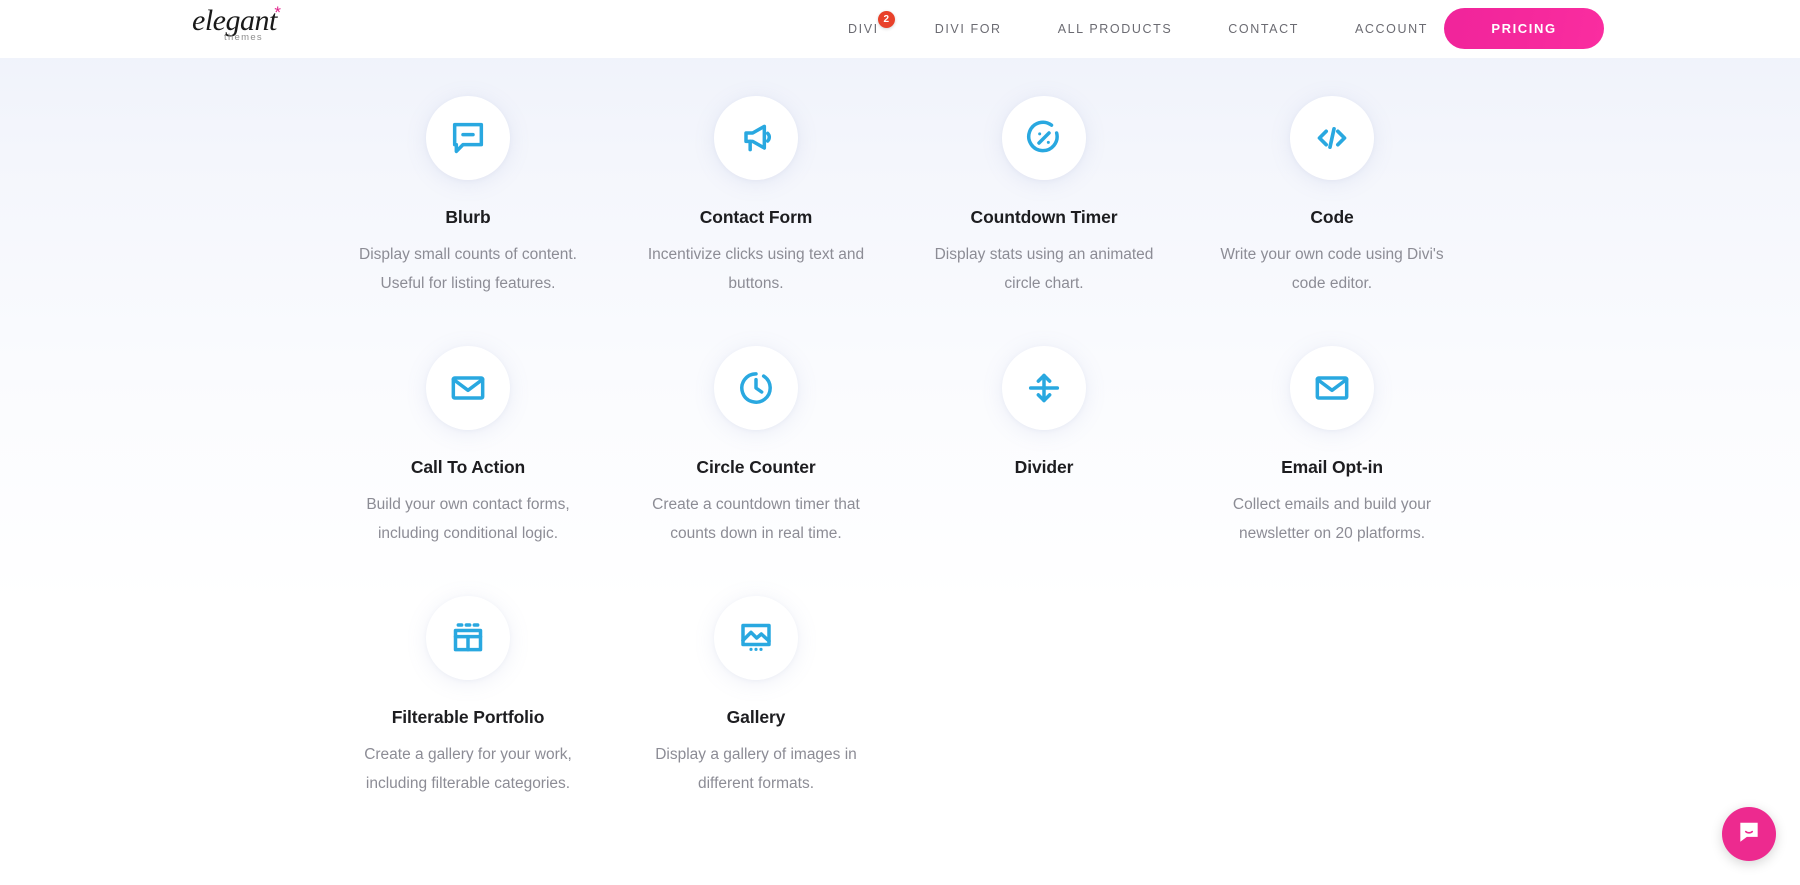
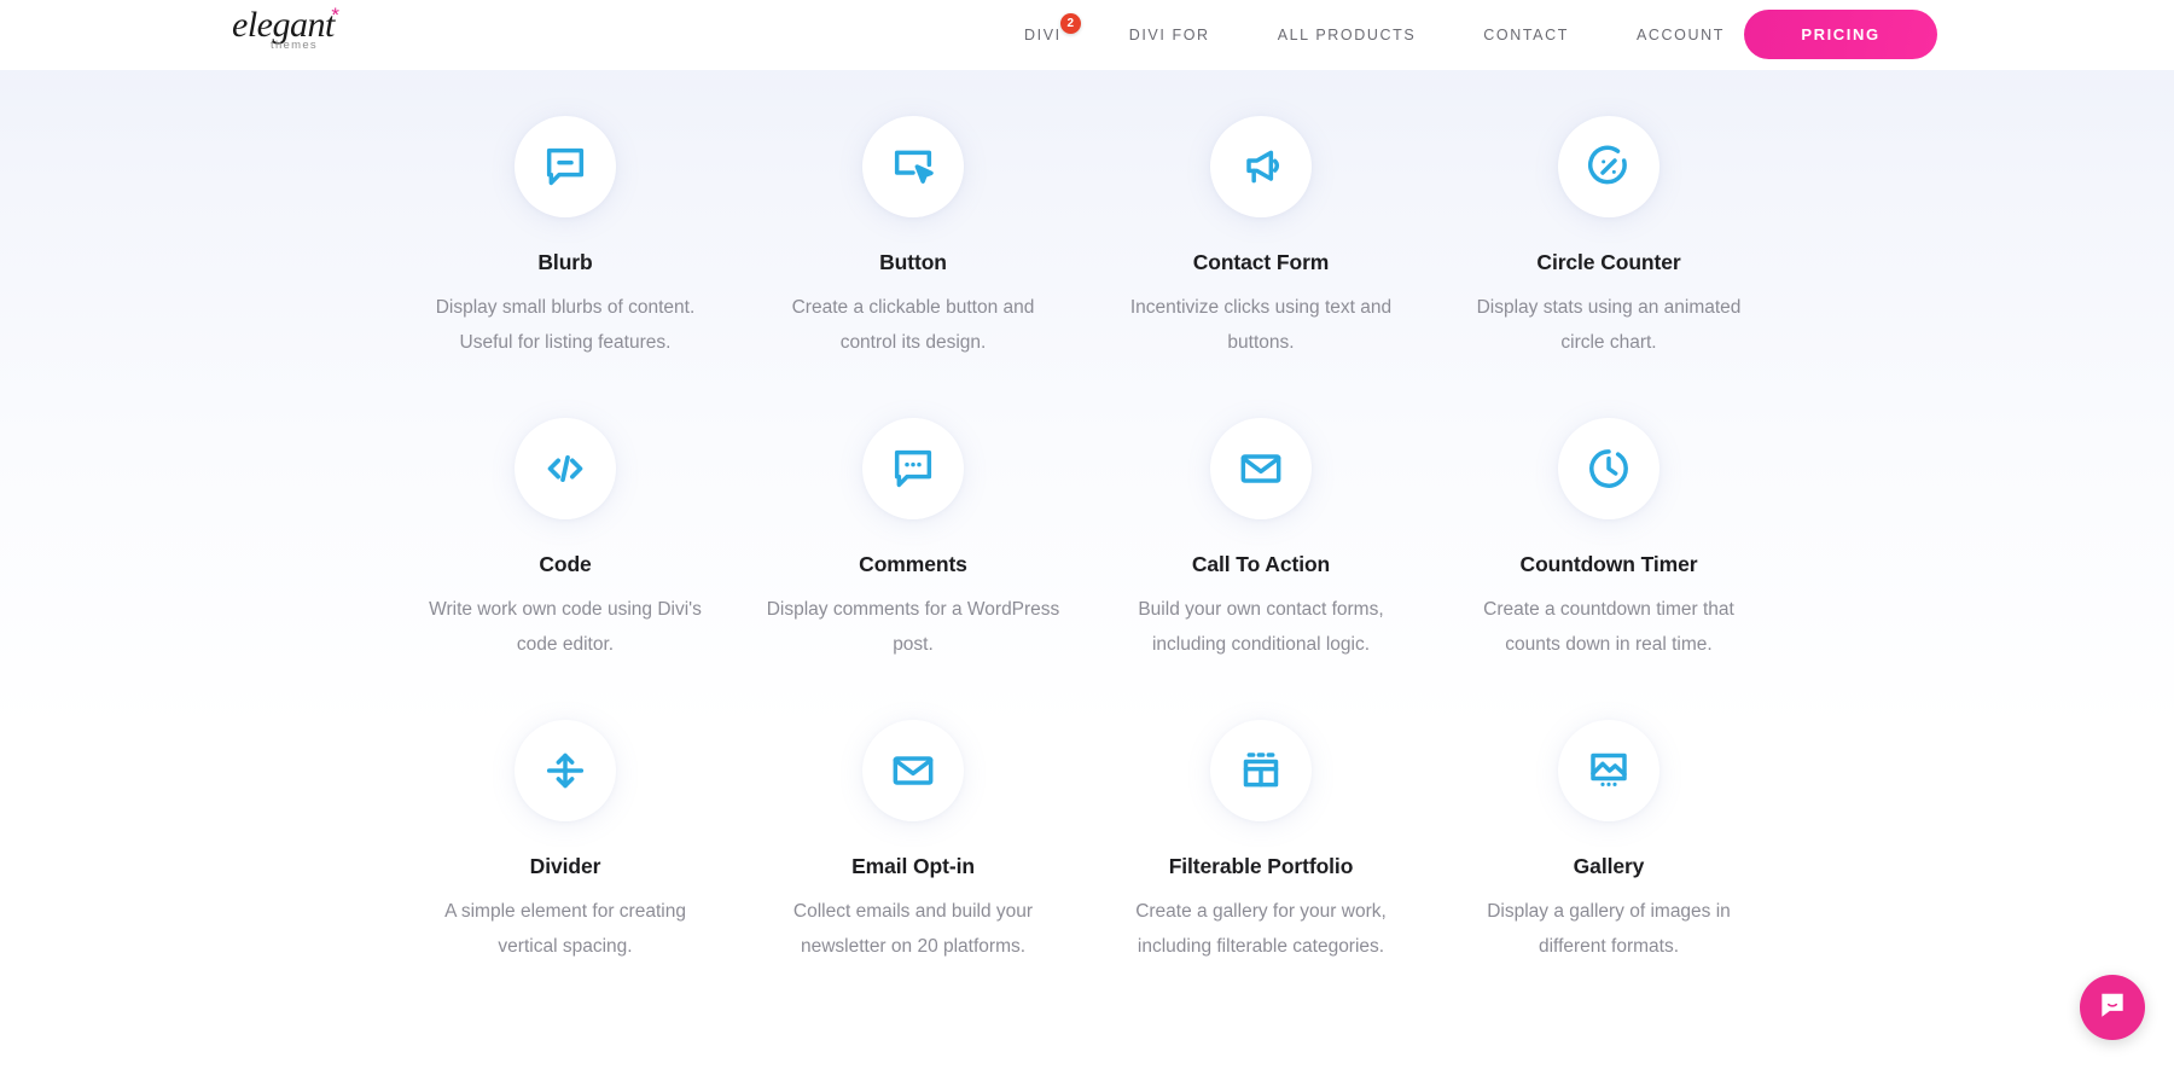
  elegant
  *
  themes
  DIVI
  2
  DIVI FOR
  ALL PRODUCTS
  CONTACT
  ACCOUNT
  PRICING
  Blurb
- Display small counts of content. Useful for listing features.
+ Display small blurbs of content. Useful for listing features.
+ Button
+ Create a clickable button and control its design.
  Contact Form
  Incentivize clicks using text and buttons.
- Countdown Timer
+ Circle Counter
  Display stats using an animated circle chart.
  Code
- Write your own code using Divi's code editor.
+ Write work own code using Divi's code editor.
+ Comments
+ Display comments for a WordPress post.
  Call To Action
  Build your own contact forms, including conditional logic.
- Circle Counter
+ Countdown Timer
  Create a countdown timer that counts down in real time.
  Divider
+ A simple element for creating vertical spacing.
  Email Opt-in
  Collect emails and build your newsletter on 20 platforms.
  Filterable Portfolio
  Create a gallery for your work, including filterable categories.
  Gallery
  Display a gallery of images in different formats.
